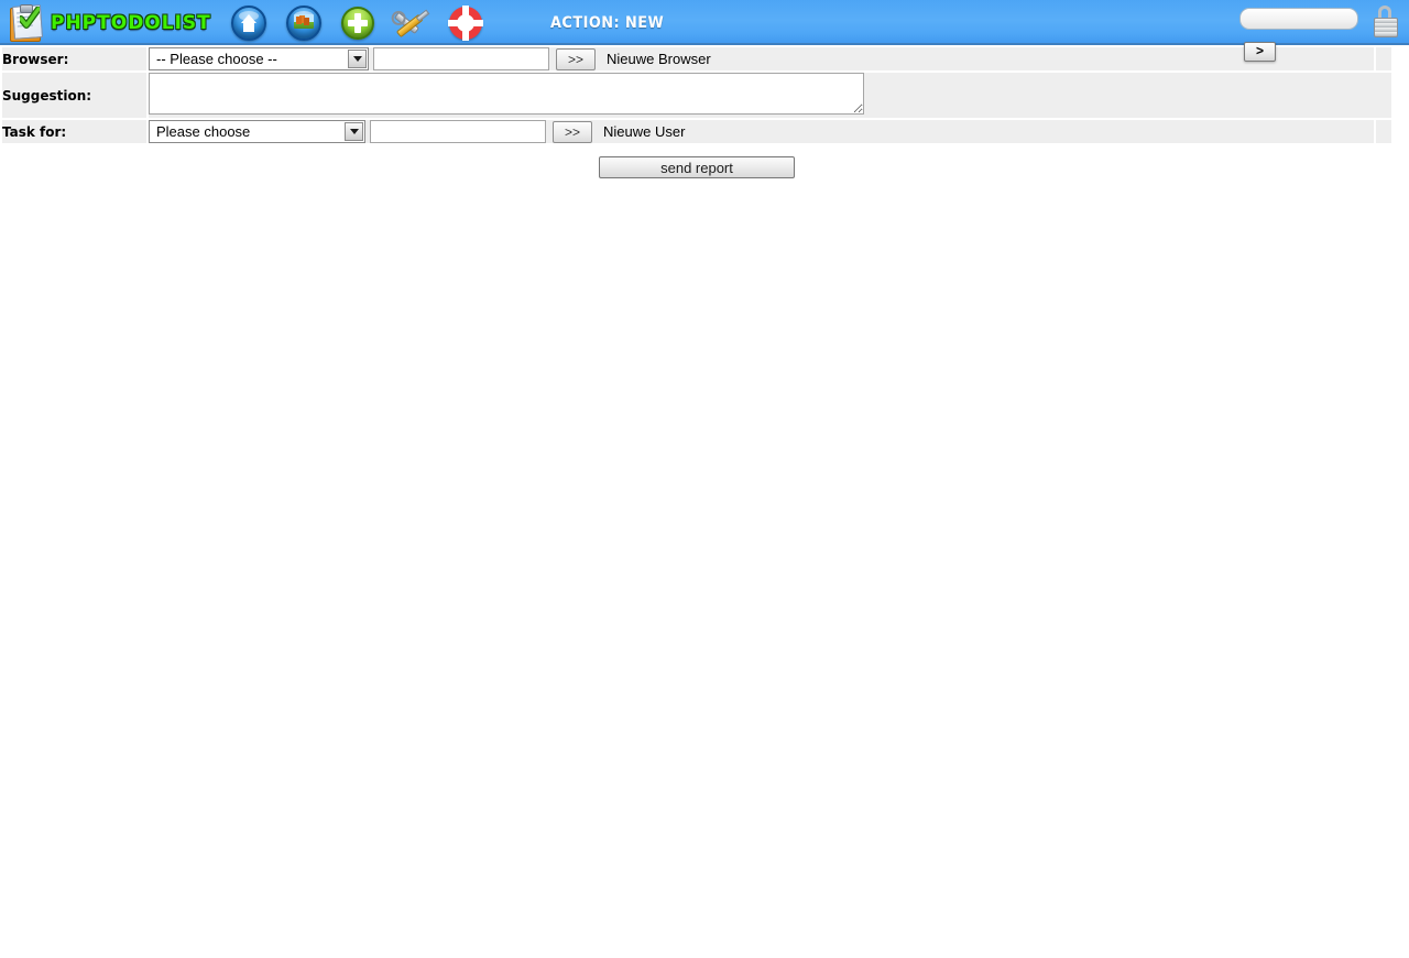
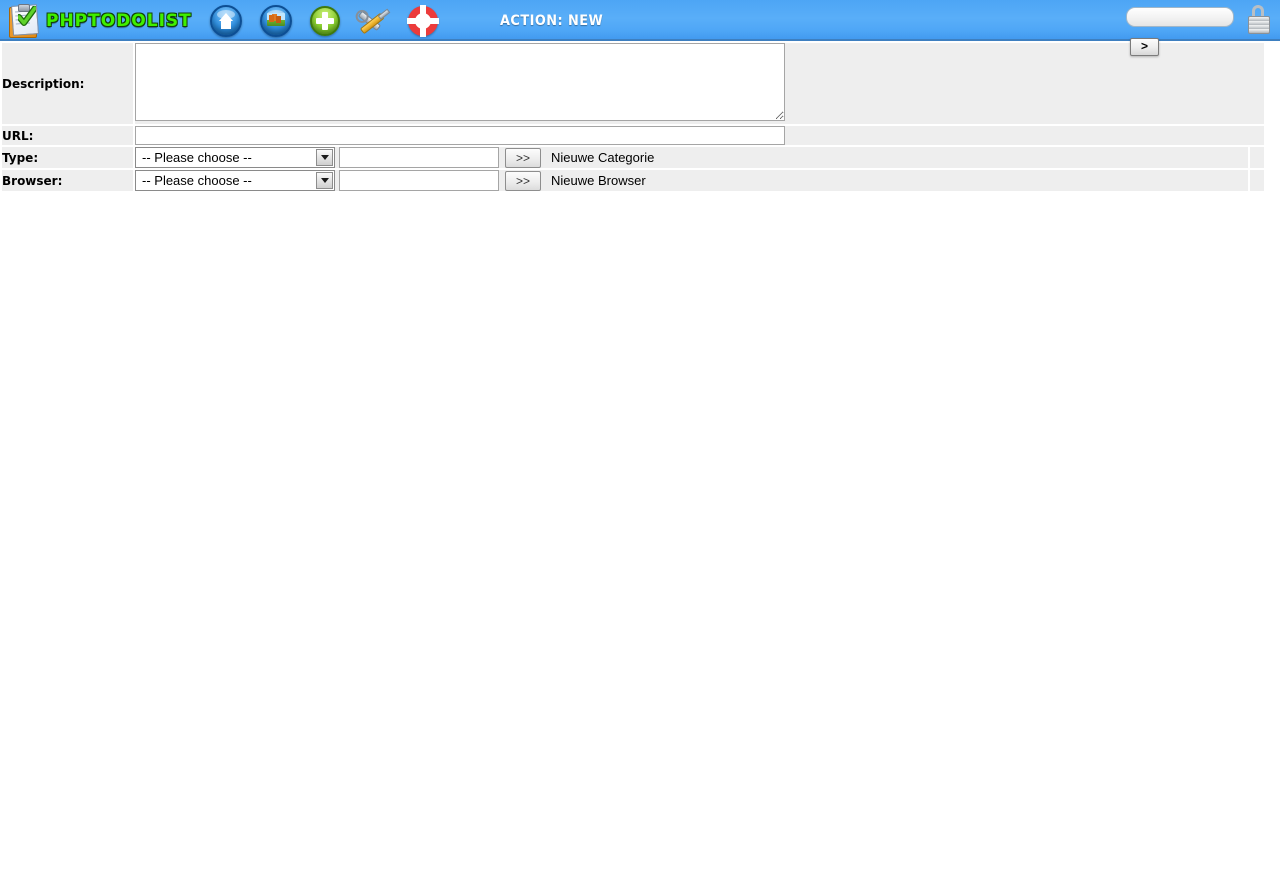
  PHPTODOLIST
  ACTION: NEW
  >
+ Description:
+ URL:
+ Type:	-- Please choose -- >> Nieuwe Categorie
  Browser:	-- Please choose -- >> Nieuwe Browser
- Suggestion:
- Task for:	Please choose >> Nieuwe User
- send report
